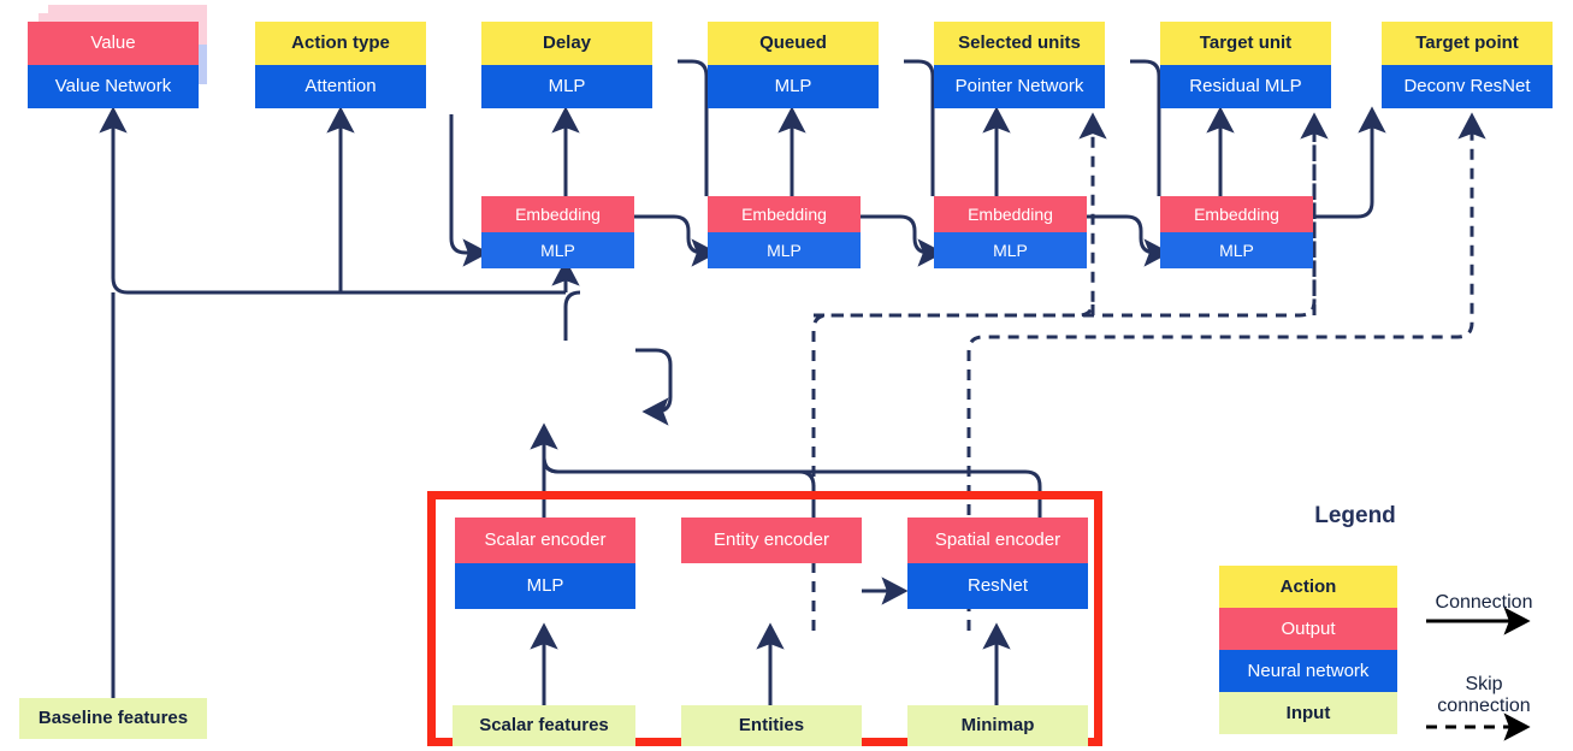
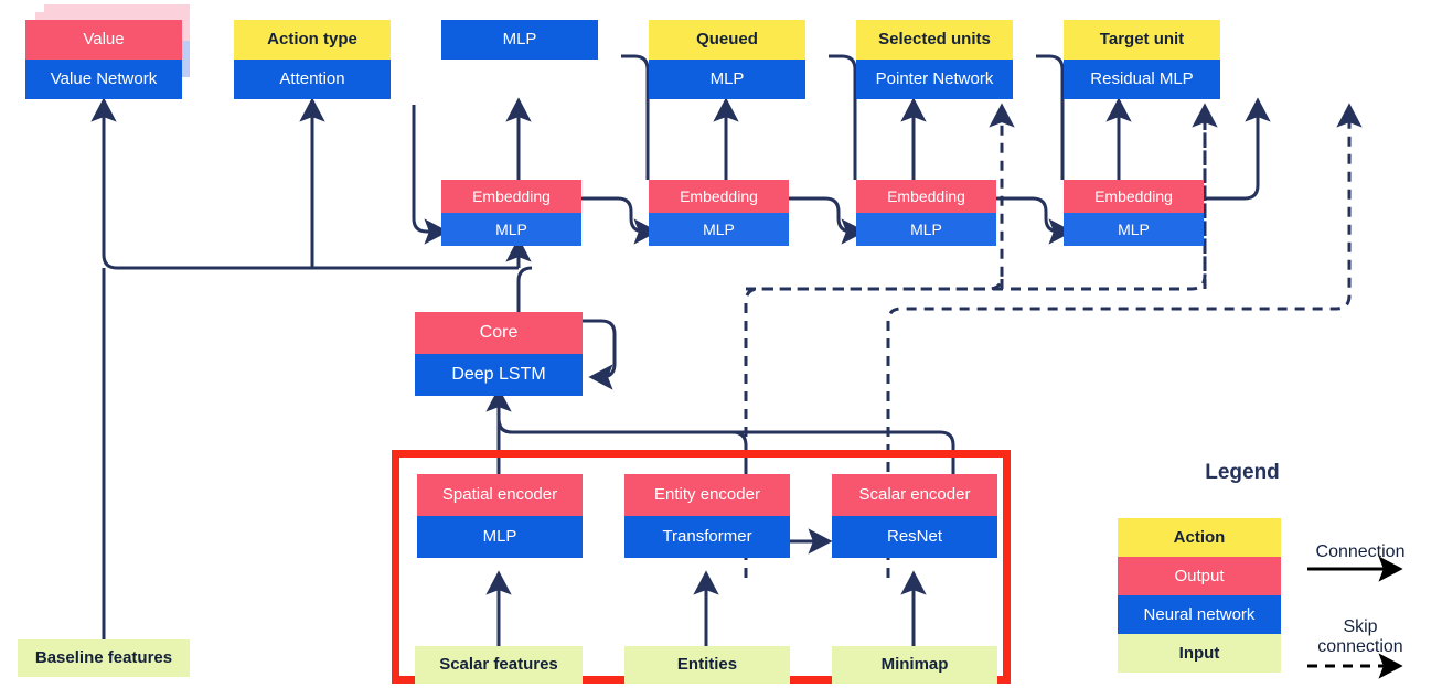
  Value
  Value Network
  Action type
  Attention
- Delay
  MLP
  Queued
  MLP
  Selected units
  Pointer Network
  Target unit
  Residual MLP
- Target point
- Deconv ResNet
  Embedding
  MLP
  Embedding
  MLP
  Embedding
  MLP
  Embedding
  MLP
+ Core
+ Deep LSTM
- Scalar encoder
+ Spatial encoder
  MLP
  Entity encoder
+ Transformer
- Spatial encoder
+ Scalar encoder
  ResNet
  Baseline features
  Scalar features
  Entities
  Minimap
  Legend
  Action
  Output
  Neural network
  Input
  Connection
  Skip connection
